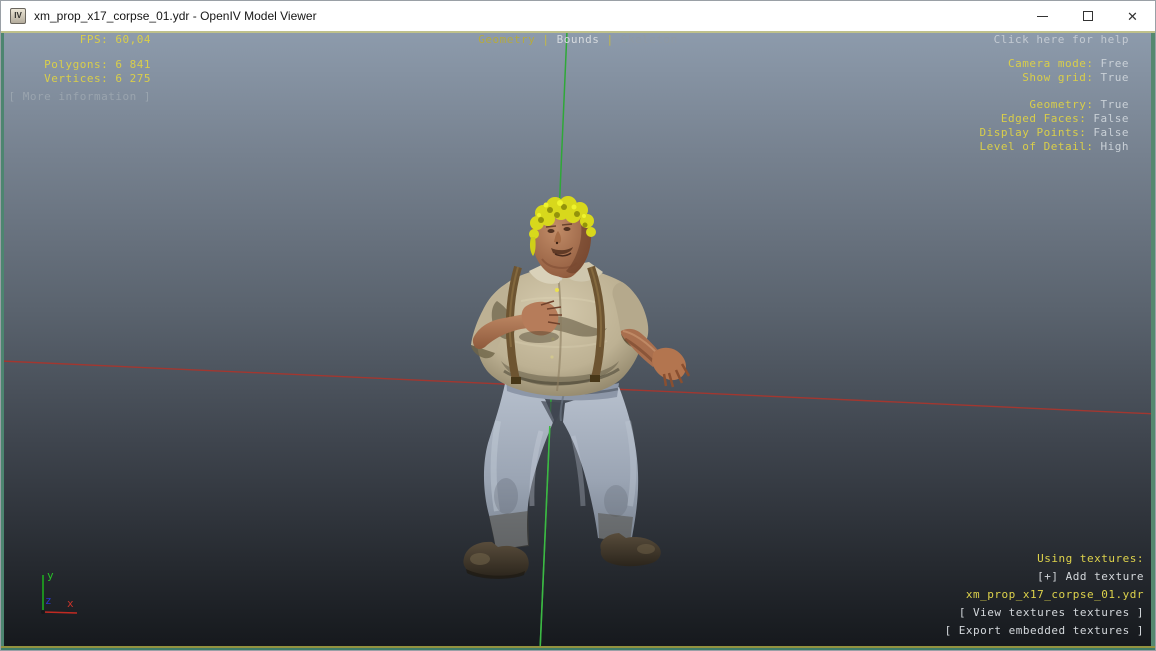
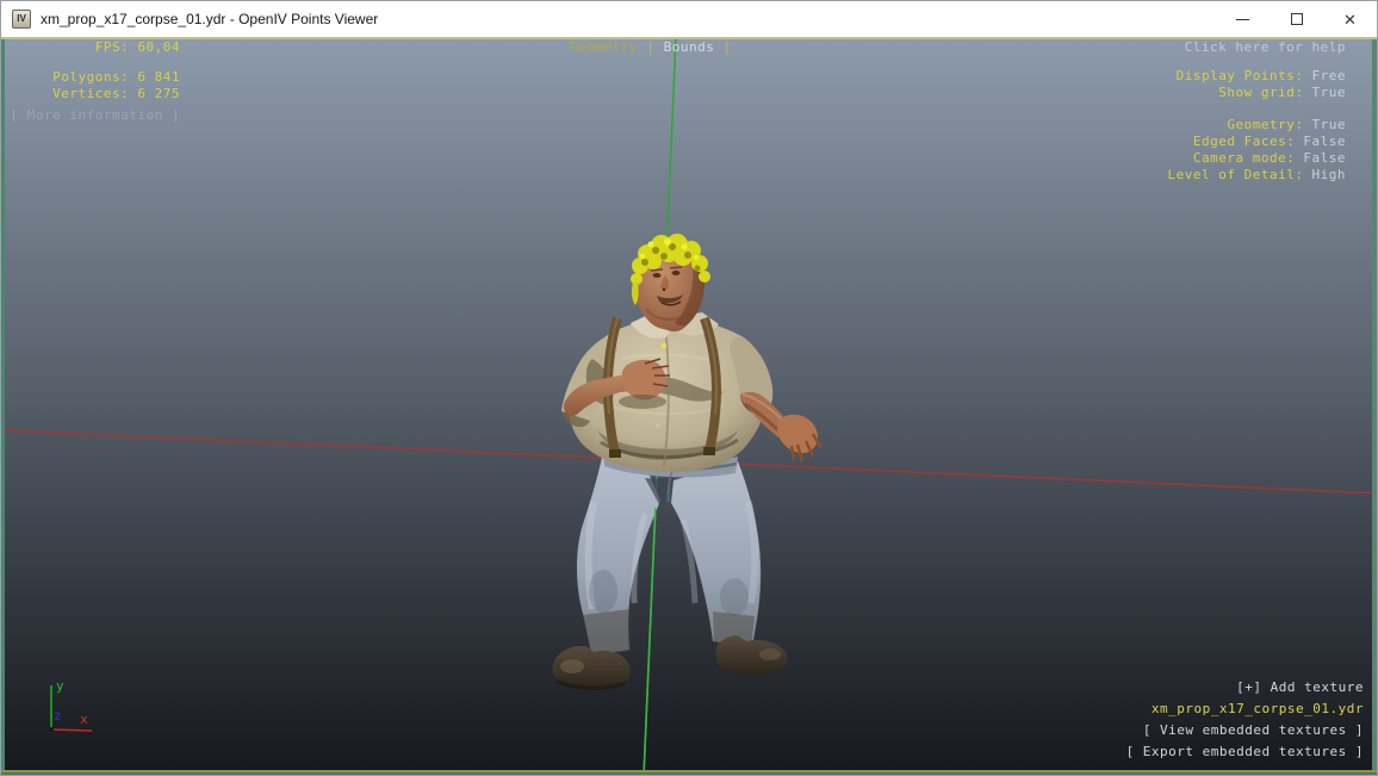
  IV
- xm_prop_x17_corpse_01.ydr - OpenIV Model Viewer
+ xm_prop_x17_corpse_01.ydr - OpenIV Points Viewer
  ✕
  y
  x
  z
  FPS: 60,04
  Polygons: 6 841
  Vertices: 6 275
  [ More information ]
  Click here for help
- Camera mode: Free
+ Display Points: Free
  Show grid: True
  Geometry: True
  Edged Faces: False
- Display Points: False
+ Camera mode: False
  Level of Detail: High
- Using textures:
  [+] Add texture
  xm_prop_x17_corpse_01.ydr
- [ View textures textures ]
+ [ View embedded textures ]
  [ Export embedded textures ]
